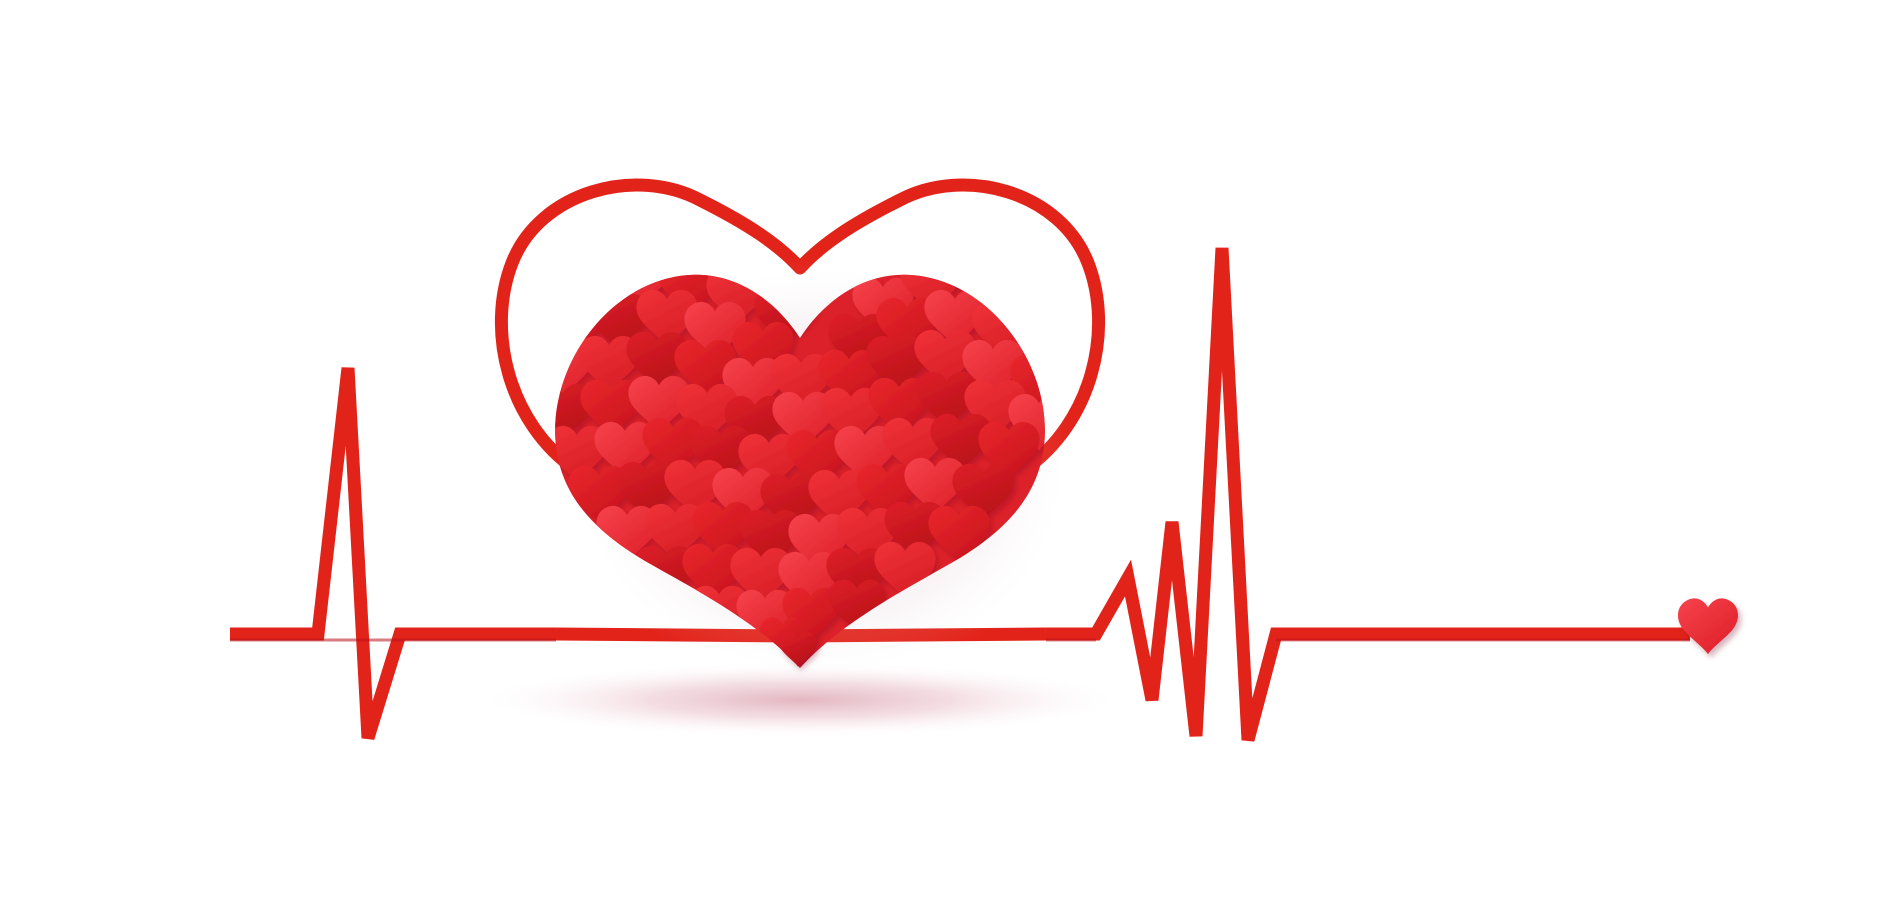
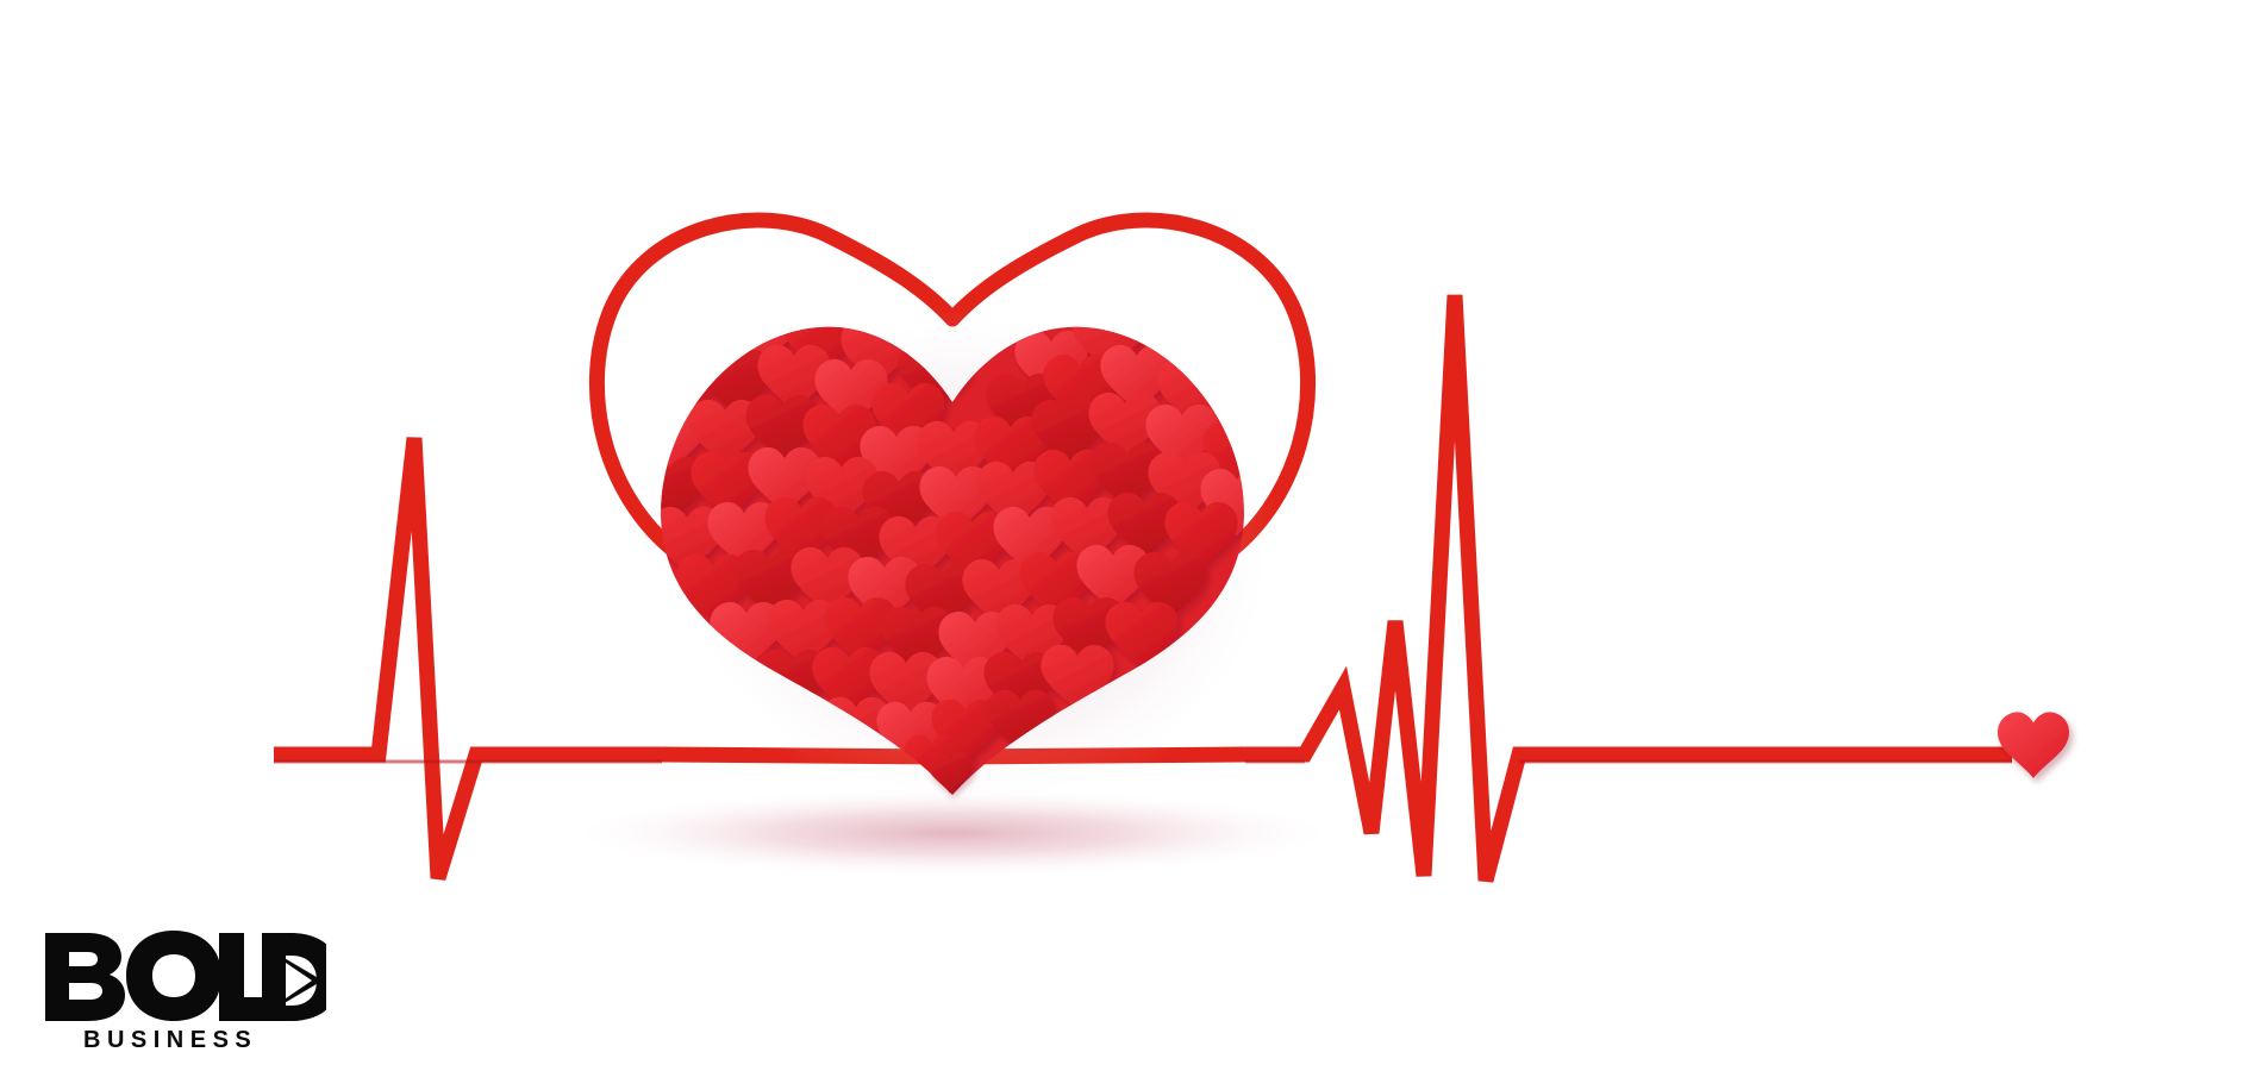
+ BUSINESS
